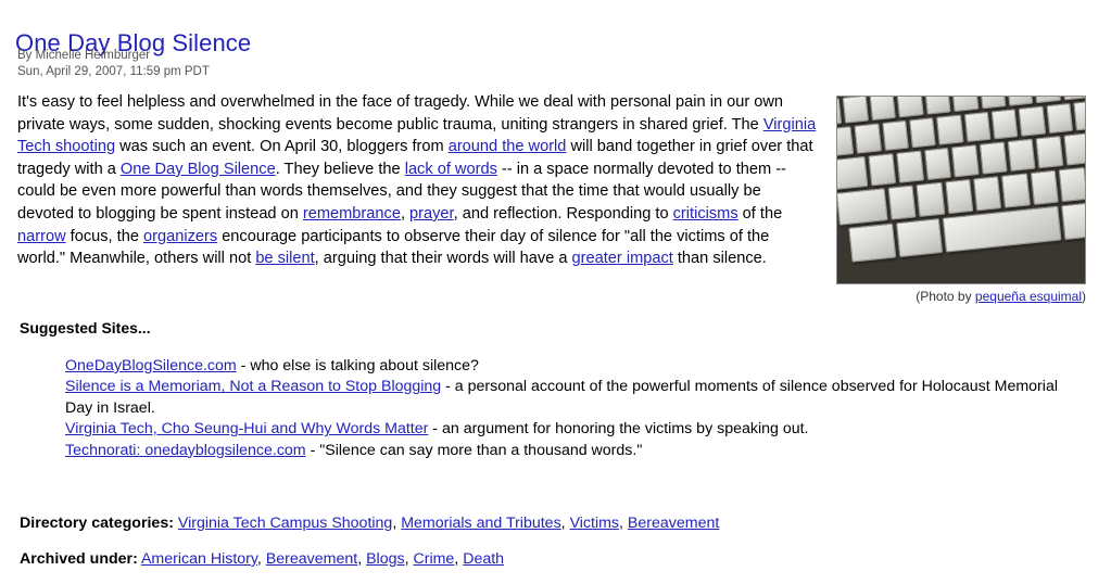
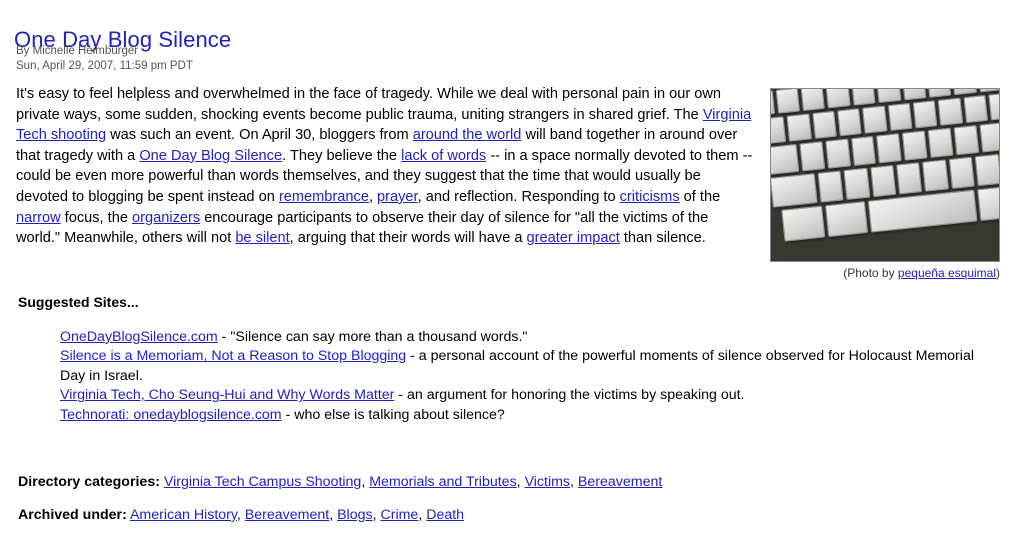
  One Day Blog Silence
  By Michelle Heimburger
  Sun, April 29, 2007, 11:59 pm PDT
- It's easy to feel helpless and overwhelmed in the face of tragedy. While we deal with personal pain in our own private ways, some sudden, shocking events become public trauma, uniting strangers in shared grief. The Virginia Tech shooting was such an event. On April 30, bloggers from around the world will band together in grief over that tragedy with a One Day Blog Silence. They believe the lack of words -- in a space normally devoted to them -- could be even more powerful than words themselves, and they suggest that the time that would usually be devoted to blogging be spent instead on remembrance, prayer, and reflection. Responding to criticisms of the narrow focus, the organizers encourage participants to observe their day of silence for "all the victims of the world." Meanwhile, others will not be silent, arguing that their words will have a greater impact than silence.
+ It's easy to feel helpless and overwhelmed in the face of tragedy. While we deal with personal pain in our own private ways, some sudden, shocking events become public trauma, uniting strangers in shared grief. The Virginia Tech shooting was such an event. On April 30, bloggers from around the world will band together in around over that tragedy with a One Day Blog Silence. They believe the lack of words -- in a space normally devoted to them -- could be even more powerful than words themselves, and they suggest that the time that would usually be devoted to blogging be spent instead on remembrance, prayer, and reflection. Responding to criticisms of the narrow focus, the organizers encourage participants to observe their day of silence for "all the victims of the world." Meanwhile, others will not be silent, arguing that their words will have a greater impact than silence.
  (Photo by pequeña esquimal)
  Suggested Sites...
- OneDayBlogSilence.com - who else is talking about silence?
+ OneDayBlogSilence.com - "Silence can say more than a thousand words."
  Silence is a Memoriam, Not a Reason to Stop Blogging - a personal account of the powerful moments of silence observed for Holocaust Memorial Day in Israel.
  Virginia Tech, Cho Seung-Hui and Why Words Matter - an argument for honoring the victims by speaking out.
- Technorati: onedayblogsilence.com - "Silence can say more than a thousand words."
+ Technorati: onedayblogsilence.com - who else is talking about silence?
  Directory categories: Virginia Tech Campus Shooting, Memorials and Tributes, Victims, Bereavement
  Archived under: American History, Bereavement, Blogs, Crime, Death
